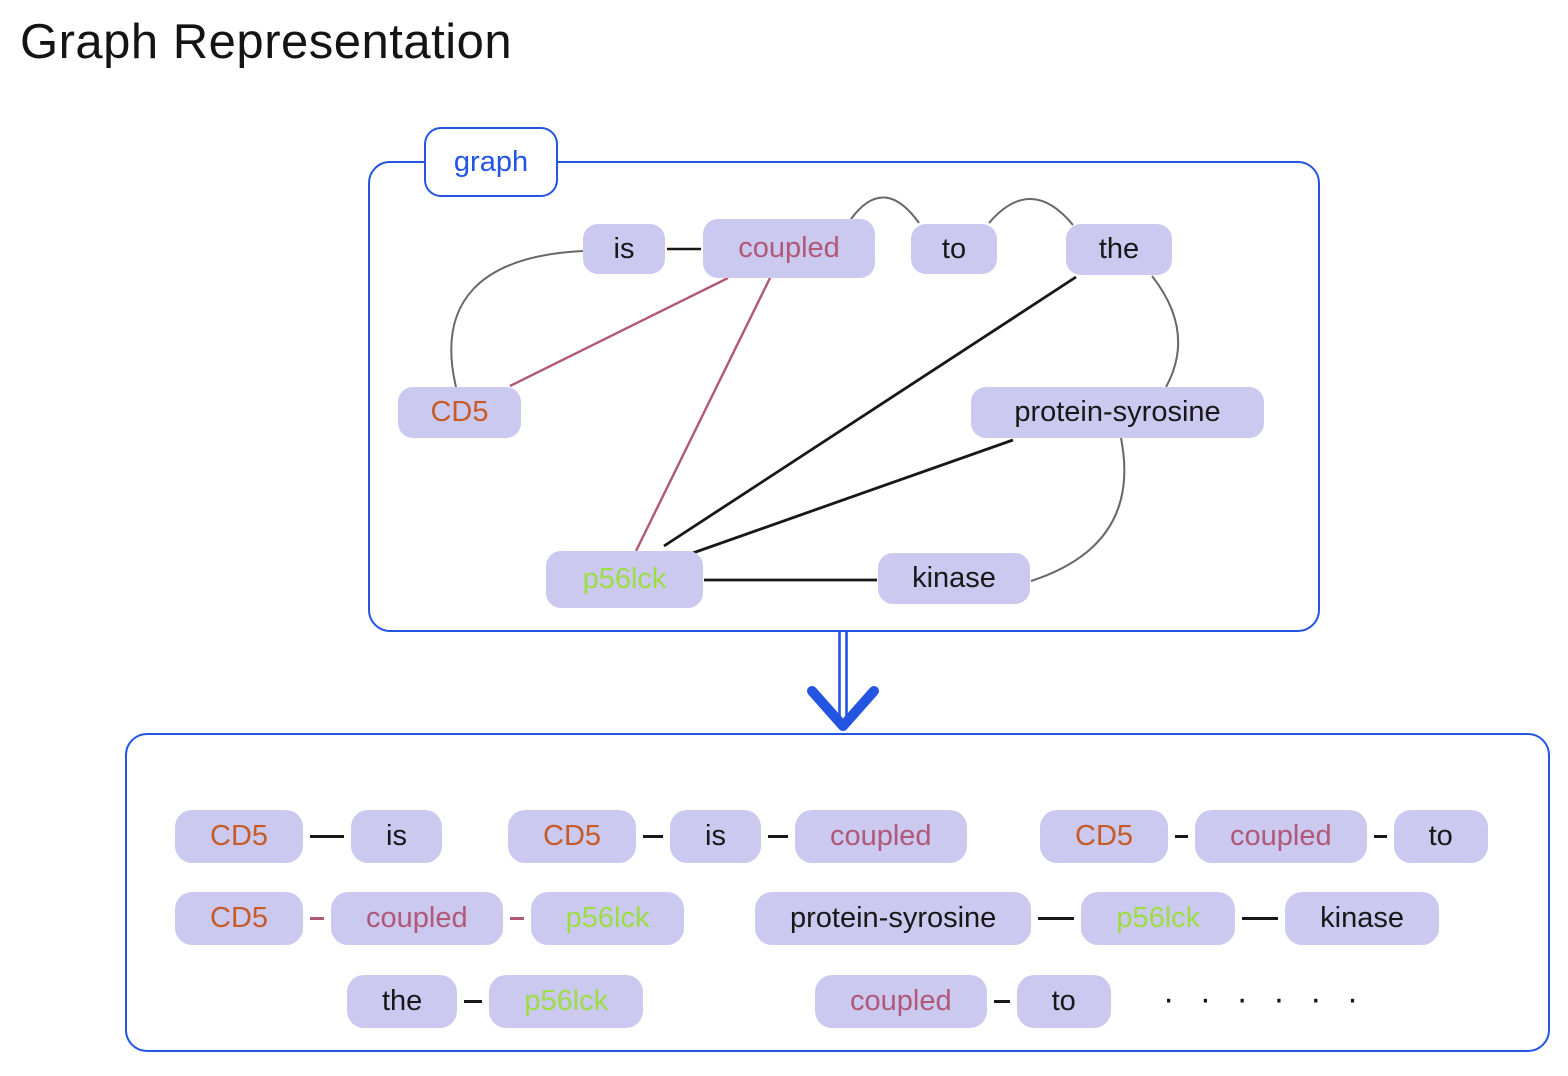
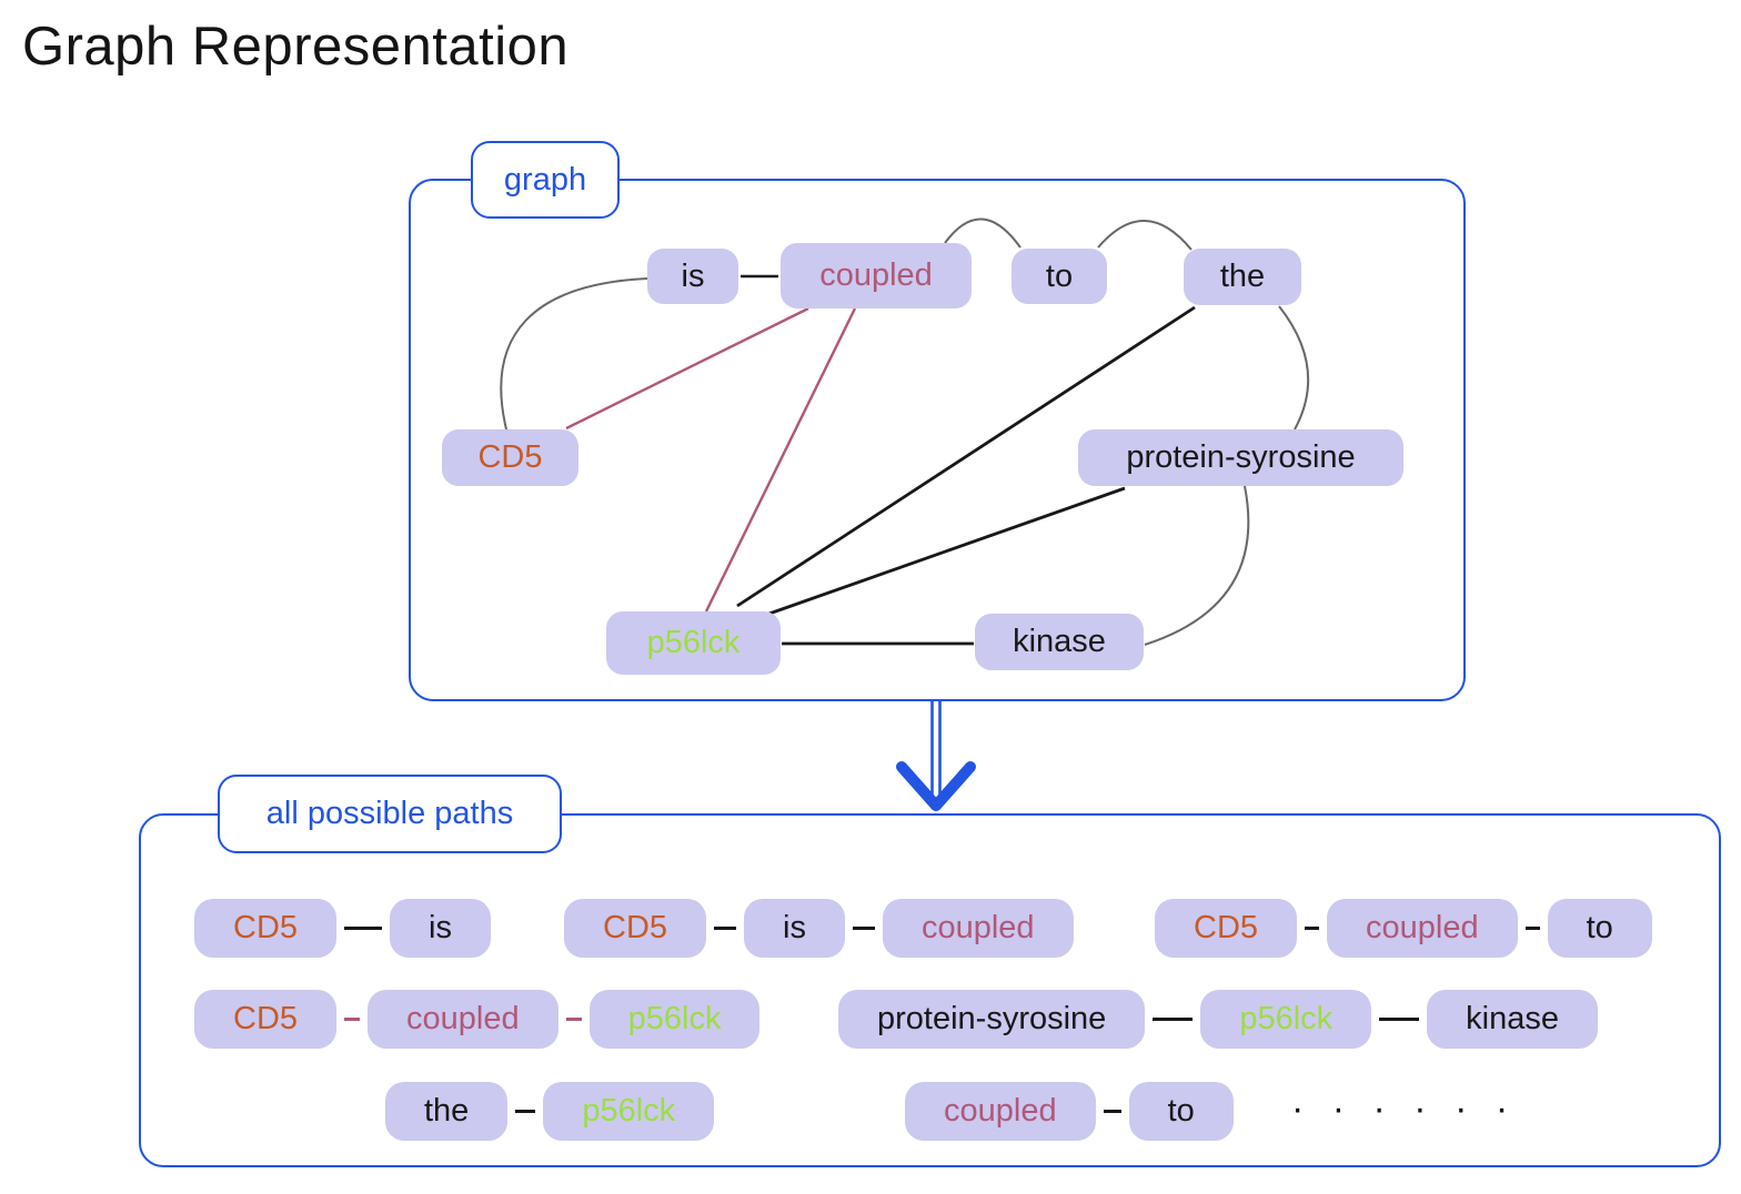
  Graph Representation
  graph
  is
  coupled
  to
  the
  CD5
  protein-syrosine
  p56lck
  kinase
+ all possible paths
  CD5
  is
  CD5
  is
  coupled
  CD5
  coupled
  to
  CD5
  coupled
  p56lck
  protein-syrosine
  p56lck
  kinase
  the
  p56lck
  coupled
  to
  · · · · · ·
